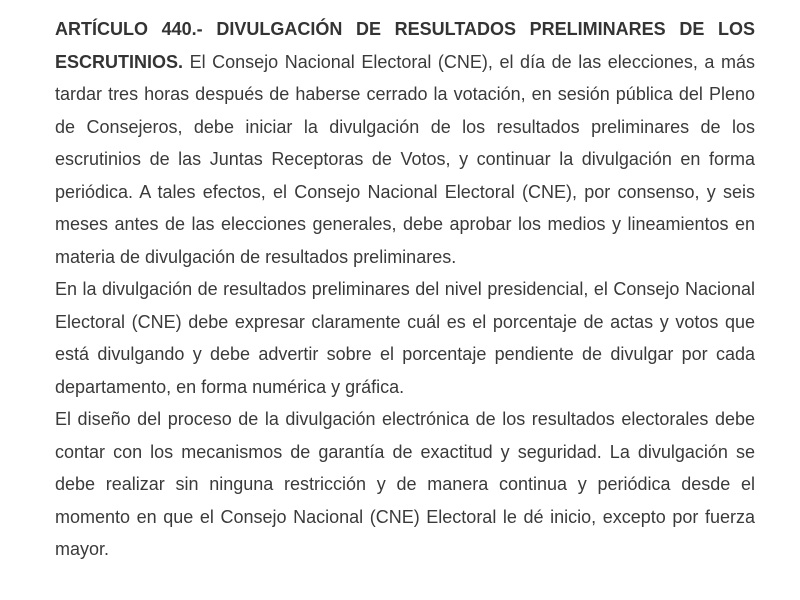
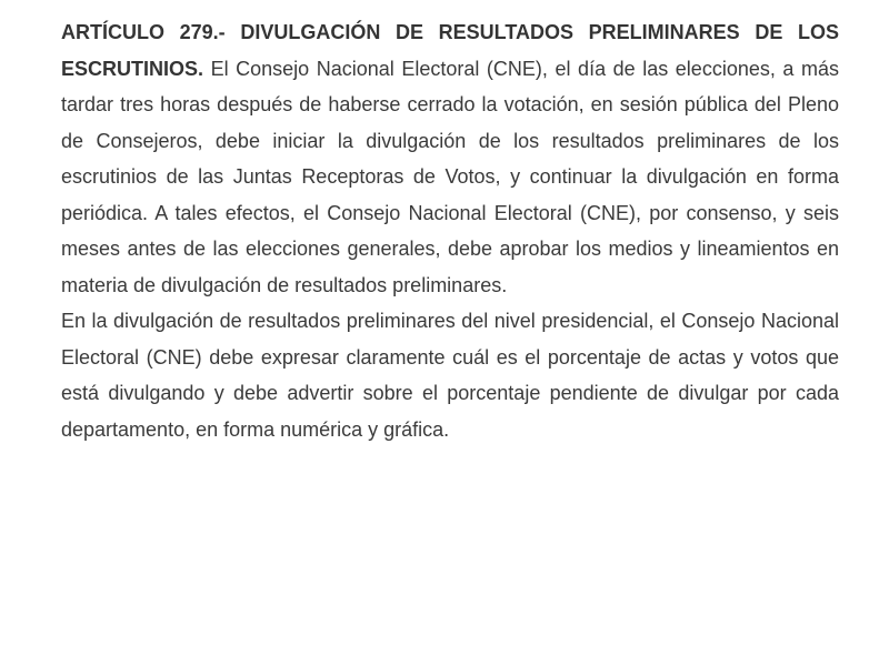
- ARTÍCULO 440.- DIVULGACIÓN DE RESULTADOS PRELIMINARES DE LOS ESCRUTINIOS. El Consejo Nacional Electoral (CNE), el día de las elecciones, a más tardar tres horas después de haberse cerrado la votación, en sesión pública del Pleno de Consejeros, debe iniciar la divulgación de los resultados preliminares de los escrutinios de las Juntas Receptoras de Votos, y continuar la divulgación en forma periódica. A tales efectos, el Consejo Nacional Electoral (CNE), por consenso, y seis meses antes de las elecciones generales, debe aprobar los medios y lineamientos en materia de divulgación de resultados preliminares.
+ ARTÍCULO 279.- DIVULGACIÓN DE RESULTADOS PRELIMINARES DE LOS ESCRUTINIOS. El Consejo Nacional Electoral (CNE), el día de las elecciones, a más tardar tres horas después de haberse cerrado la votación, en sesión pública del Pleno de Consejeros, debe iniciar la divulgación de los resultados preliminares de los escrutinios de las Juntas Receptoras de Votos, y continuar la divulgación en forma periódica. A tales efectos, el Consejo Nacional Electoral (CNE), por consenso, y seis meses antes de las elecciones generales, debe aprobar los medios y lineamientos en materia de divulgación de resultados preliminares.
  En la divulgación de resultados preliminares del nivel presidencial, el Consejo Nacional Electoral (CNE) debe expresar claramente cuál es el porcentaje de actas y votos que está divulgando y debe advertir sobre el porcentaje pendiente de divulgar por cada departamento, en forma numérica y gráfica.
- El diseño del proceso de la divulgación electrónica de los resultados electorales debe contar con los mecanismos de garantía de exactitud y seguridad. La divulgación se debe realizar sin ninguna restricción y de manera continua y periódica desde el momento en que el Consejo Nacional (CNE) Electoral le dé inicio, excepto por fuerza mayor.
